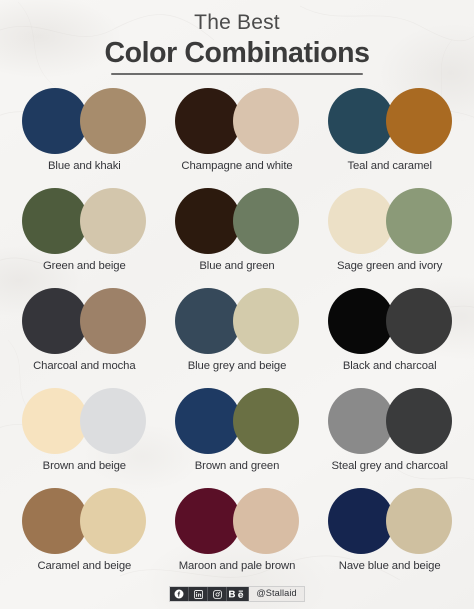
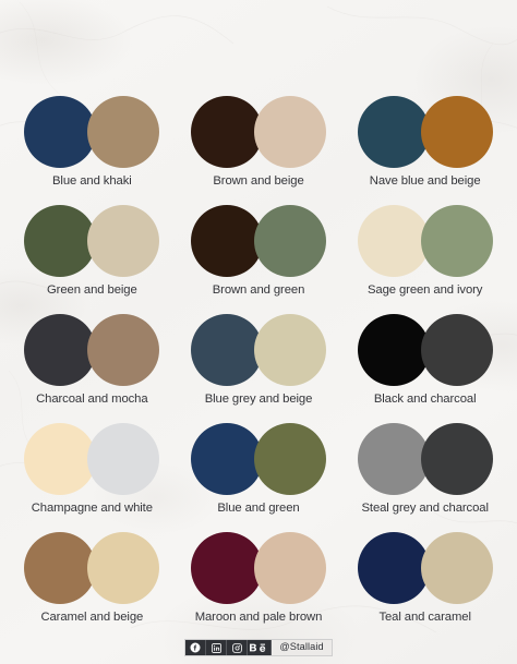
- The Best
- Color Combinations
  Blue and khaki
- Champagne and white
+ Brown and beige
- Teal and caramel
+ Nave blue and beige
  Green and beige
- Blue and green
+ Brown and green
  Sage green and ivory
  Charcoal and mocha
  Blue grey and beige
  Black and charcoal
- Brown and beige
+ Champagne and white
- Brown and green
+ Blue and green
  Steal grey and charcoal
  Caramel and beige
  Maroon and pale brown
- Nave blue and beige
+ Teal and caramel
  @Stallaid
